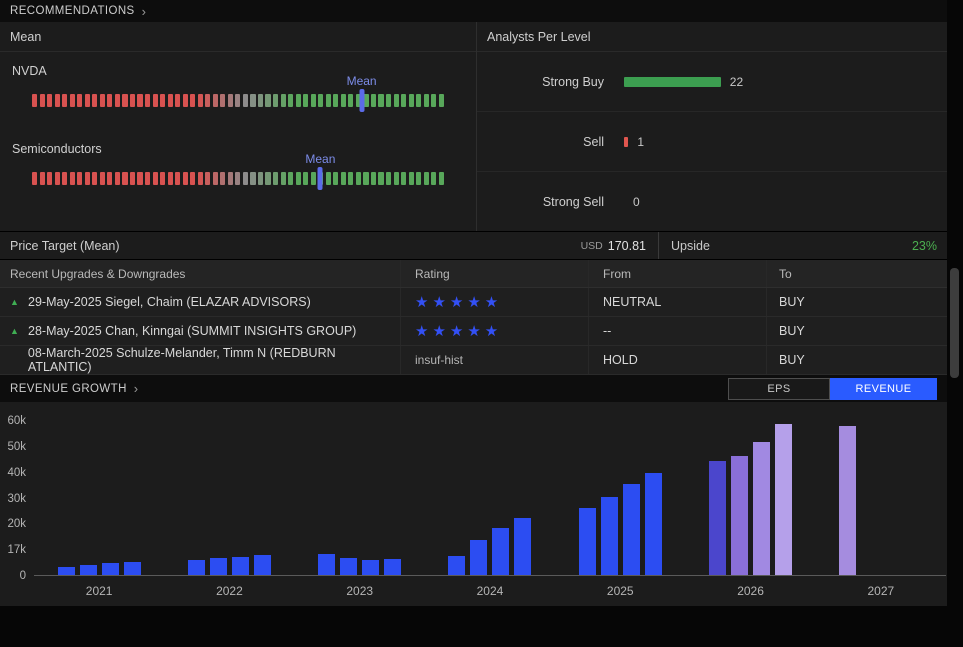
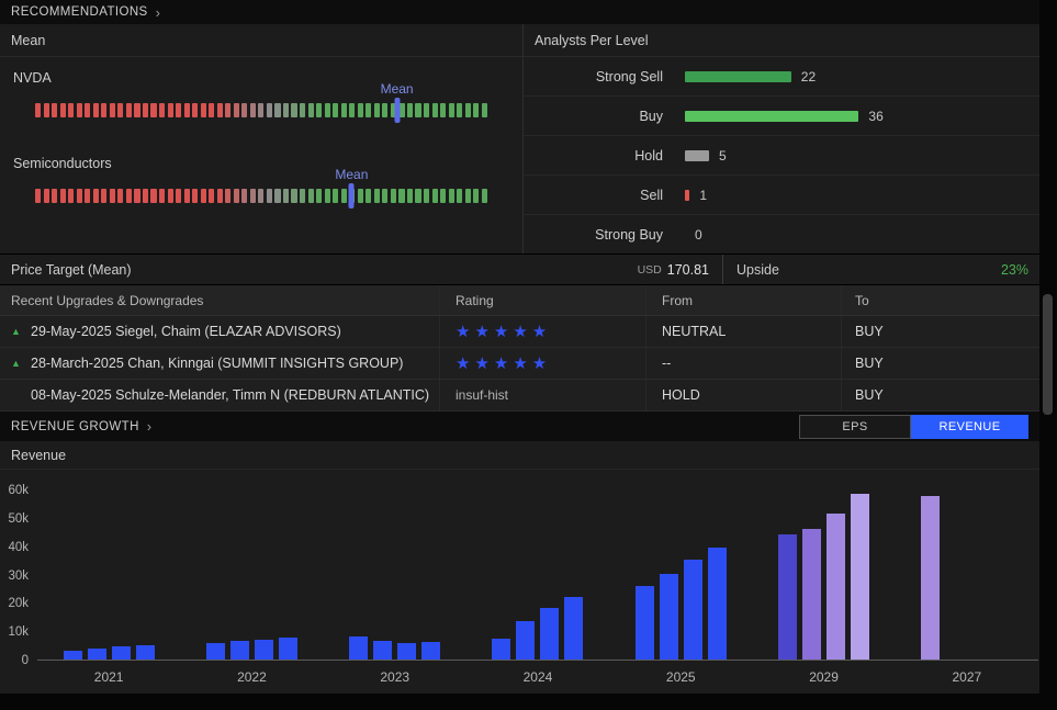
  RECOMMENDATIONS
  ›
  Mean
  NVDA
  Mean
  Semiconductors
  Mean
  Analysts Per Level
- Strong Buy
+ Strong Sell
  22
+ Buy
+ 36
+ Hold
+ 5
  Sell
  1
- Strong Sell
+ Strong Buy
  0
  Price Target (Mean)
  USD
  170.81
  Upside
  23%
  Recent Upgrades & Downgrades
  Rating
  From
  To
  ▲
  29-May-2025 Siegel, Chaim (ELAZAR ADVISORS)
  ★★★★★
  NEUTRAL
  BUY
  ▲
- 28-May-2025 Chan, Kinngai (SUMMIT INSIGHTS GROUP)
+ 28-March-2025 Chan, Kinngai (SUMMIT INSIGHTS GROUP)
  ★★★★★
  --
  BUY
- 08-March-2025 Schulze-Melander, Timm N (REDBURN ATLANTIC)
+ 08-May-2025 Schulze-Melander, Timm N (REDBURN ATLANTIC)
  insuf-hist
  HOLD
  BUY
  REVENUE GROWTH
  ›
  EPS
  REVENUE
+ Revenue
  60k
  50k
  40k
  30k
  20k
- 17k
+ 10k
  0
  2021
  2022
  2023
  2024
  2025
- 2026
+ 2029
  2027
